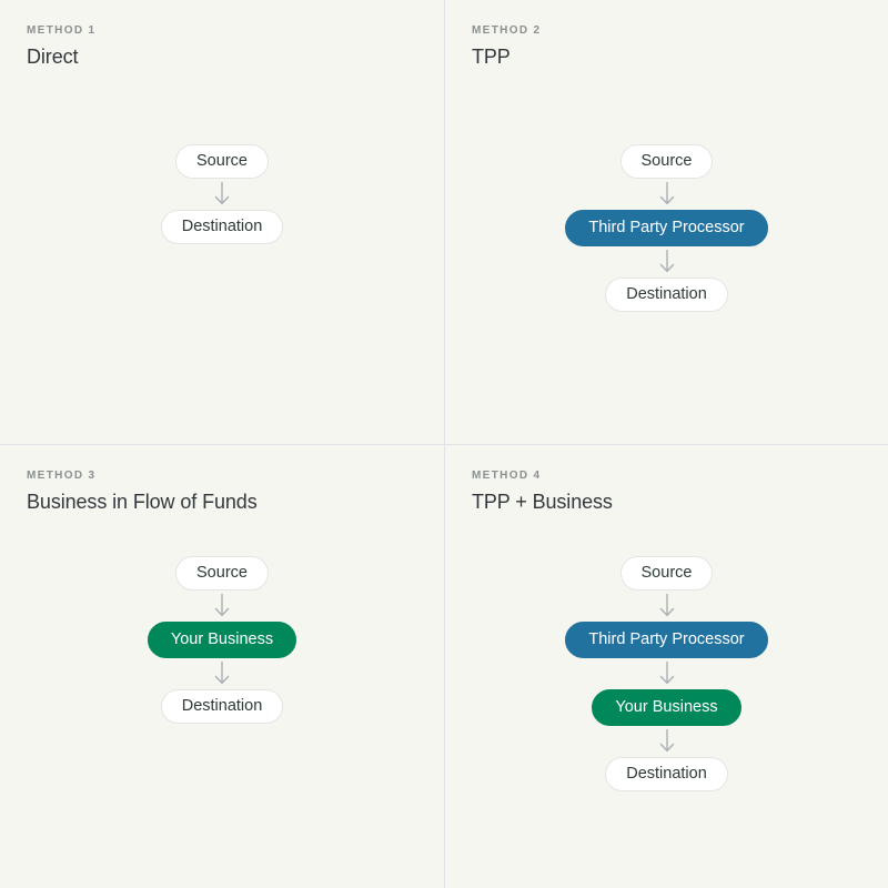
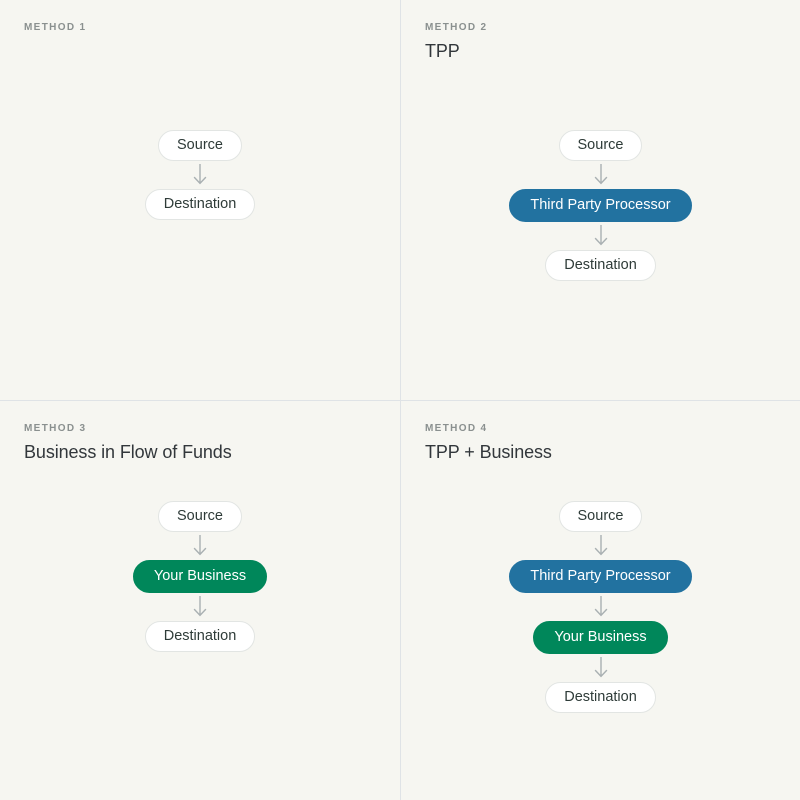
  METHOD 1
- Direct
  Source
  Destination
  METHOD 2
  TPP
  Source
  Third Party Processor
  Destination
  METHOD 3
  Business in Flow of Funds
  Source
  Your Business
  Destination
  METHOD 4
  TPP + Business
  Source
  Third Party Processor
  Your Business
  Destination
